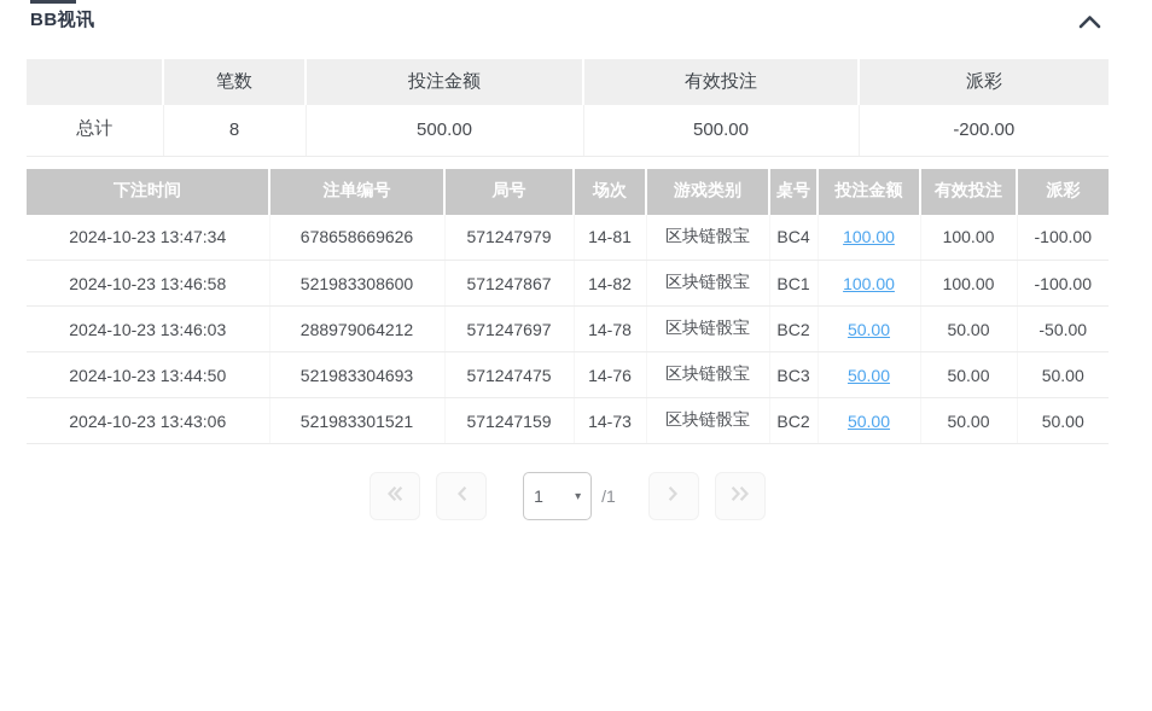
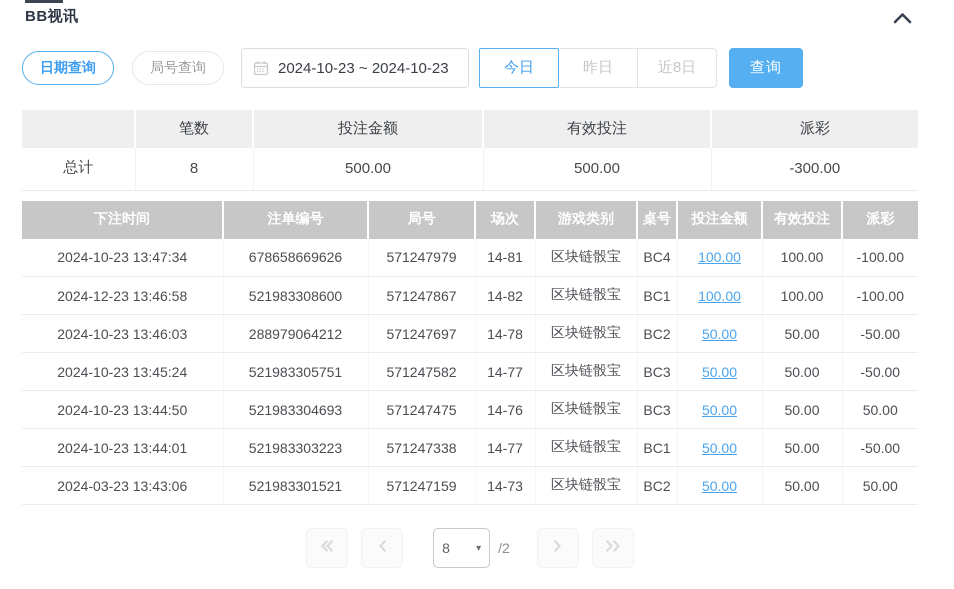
  BB视讯
+ 日期查询
+ 局号查询
+ 2024-10-23 ~ 2024-10-23
+ 今日
+ 昨日
+ 近8日
+ 查询
  	笔数	投注金额	有效投注	派彩
- 总计	8	500.00	500.00	-200.00
+ 总计	8	500.00	500.00	-300.00
  下注时间	注单编号	局号	场次	游戏类别	桌号	投注金额	有效投注	派彩
  2024-10-23 13:47:34	678658669626	571247979	14-81	区块链骰宝	BC4	100.00	100.00	-100.00
- 2024-10-23 13:46:58	521983308600	571247867	14-82	区块链骰宝	BC1	100.00	100.00	-100.00
+ 2024-12-23 13:46:58	521983308600	571247867	14-82	区块链骰宝	BC1	100.00	100.00	-100.00
  2024-10-23 13:46:03	288979064212	571247697	14-78	区块链骰宝	BC2	50.00	50.00	-50.00
+ 2024-10-23 13:45:24	521983305751	571247582	14-77	区块链骰宝	BC3	50.00	50.00	-50.00
  2024-10-23 13:44:50	521983304693	571247475	14-76	区块链骰宝	BC3	50.00	50.00	50.00
+ 2024-10-23 13:44:01	521983303223	571247338	14-77	区块链骰宝	BC1	50.00	50.00	-50.00
- 2024-10-23 13:43:06	521983301521	571247159	14-73	区块链骰宝	BC2	50.00	50.00	50.00
+ 2024-03-23 13:43:06	521983301521	571247159	14-73	区块链骰宝	BC2	50.00	50.00	50.00
- 1
+ 8
  ▾
- /1
+ /2
